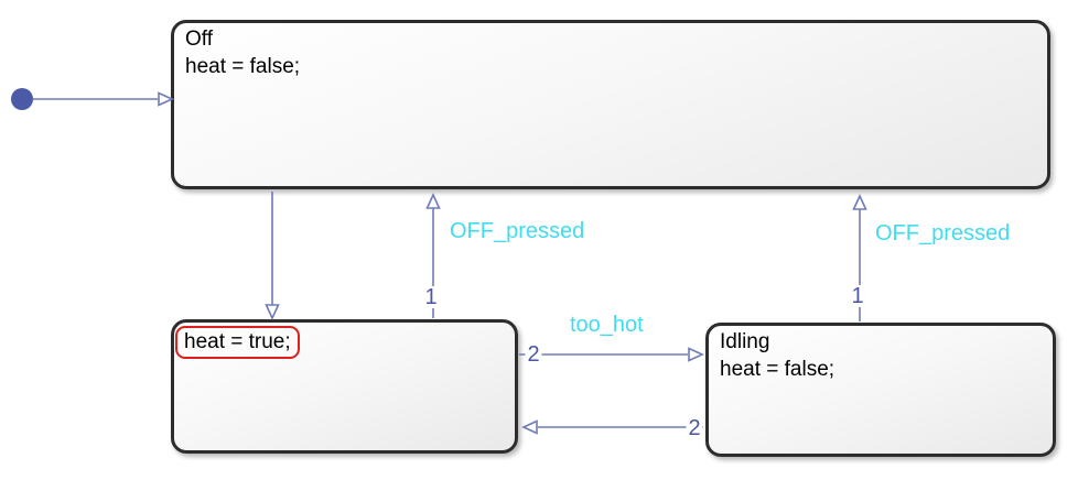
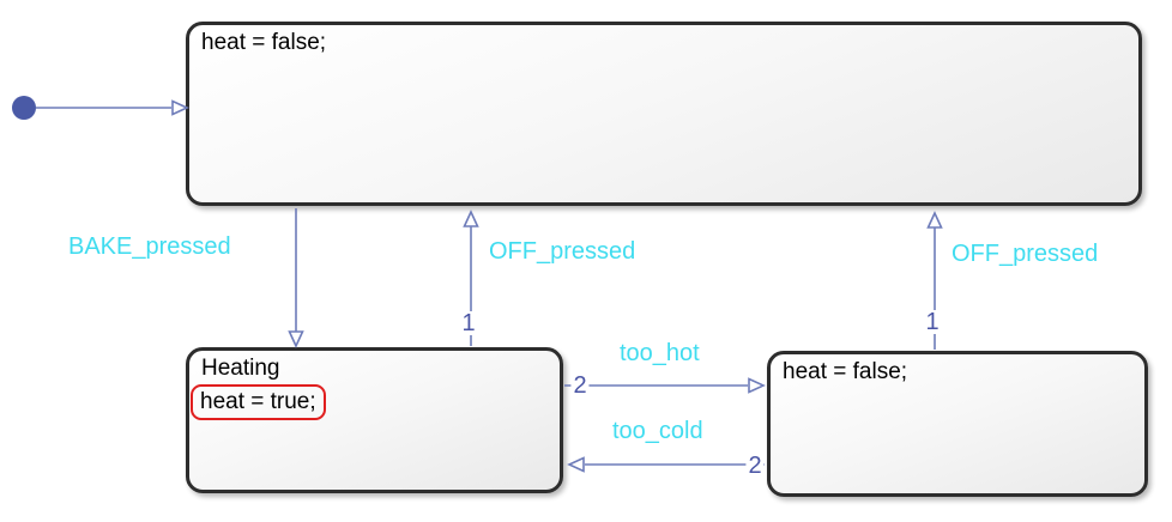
- Off
  heat = false;
+ Heating
  heat = true;
- Idling
  heat = false;
+ BAKE_pressed
  OFF_pressed
  OFF_pressed
  too_hot
+ too_cold
  1
  1
  2
  2
